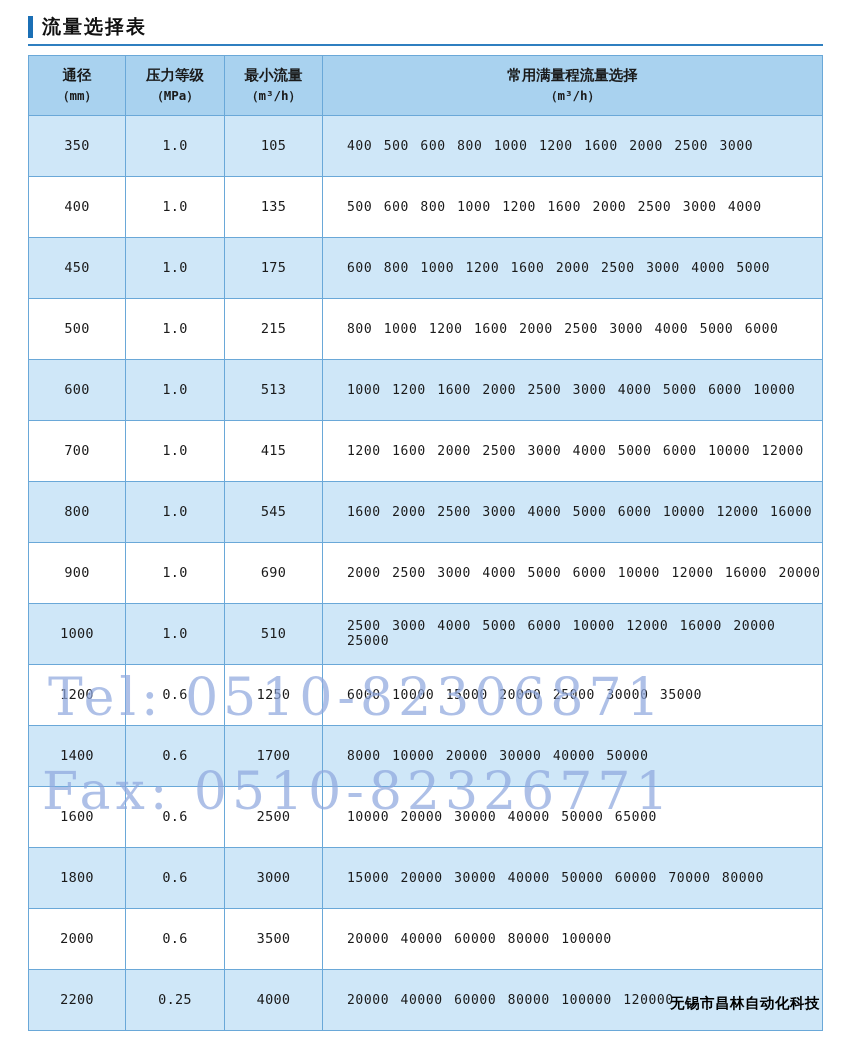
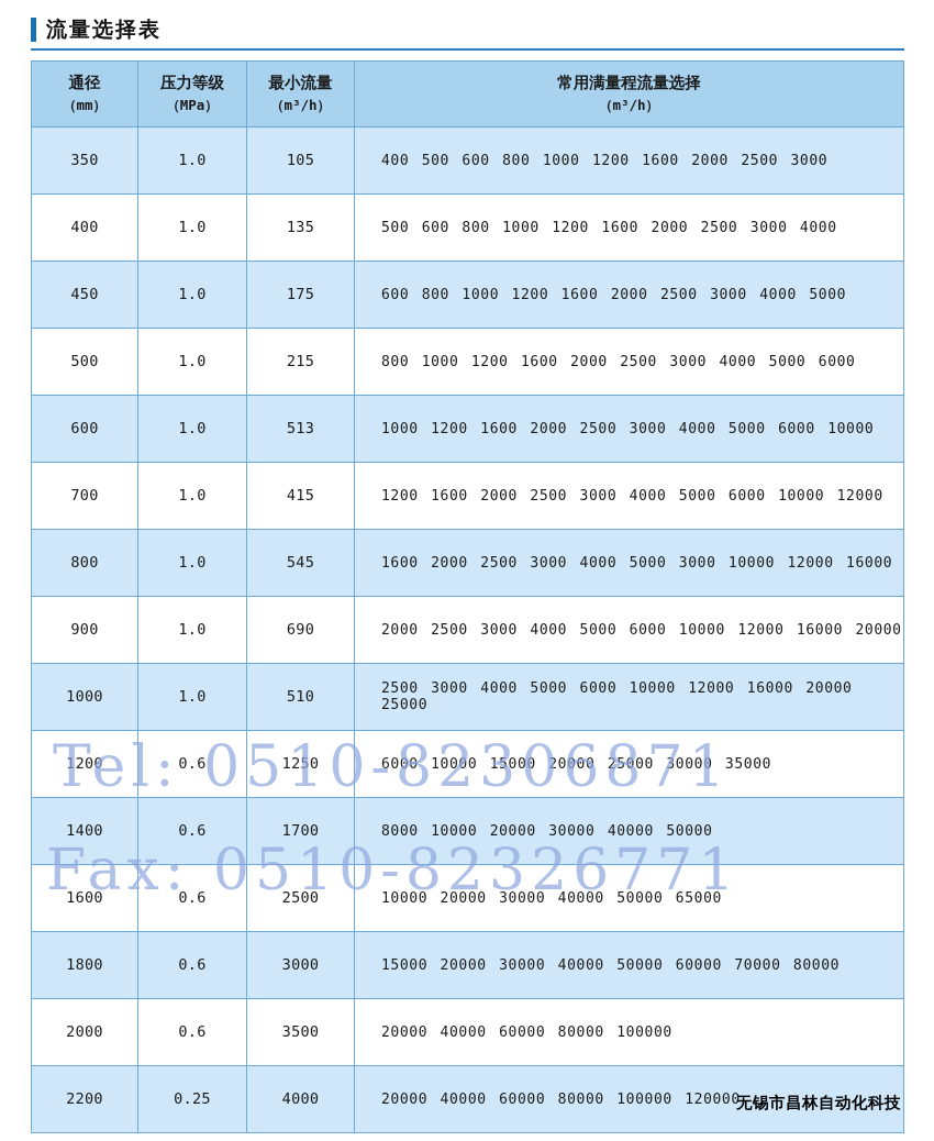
  流量选择表
  通径 （mm）	压力等级 （MPa）	最小流量 （m³/h）	常用满量程流量选择 （m³/h）
  350	1.0	105	400 500 600 800 1000 1200 1600 2000 2500 3000
  400	1.0	135	500 600 800 1000 1200 1600 2000 2500 3000 4000
  450	1.0	175	600 800 1000 1200 1600 2000 2500 3000 4000 5000
  500	1.0	215	800 1000 1200 1600 2000 2500 3000 4000 5000 6000
  600	1.0	513	1000 1200 1600 2000 2500 3000 4000 5000 6000 10000
  700	1.0	415	1200 1600 2000 2500 3000 4000 5000 6000 10000 12000
- 800	1.0	545	1600 2000 2500 3000 4000 5000 6000 10000 12000 16000
+ 800	1.0	545	1600 2000 2500 3000 4000 5000 3000 10000 12000 16000
  900	1.0	690	2000 2500 3000 4000 5000 6000 10000 12000 16000 20000
  1000	1.0	510	2500 3000 4000 5000 6000 10000 12000 16000 20000 25000
  1200	0.6	1250	6000 10000 15000 20000 25000 30000 35000
  1400	0.6	1700	8000 10000 20000 30000 40000 50000
  1600	0.6	2500	10000 20000 30000 40000 50000 65000
  1800	0.6	3000	15000 20000 30000 40000 50000 60000 70000 80000
  2000	0.6	3500	20000 40000 60000 80000 100000
  2200	0.25	4000	20000 40000 60000 80000 100000 120000
  Tel: 0510-82306871
  Fax: 0510-82326771
  无锡市昌林自动化科技
